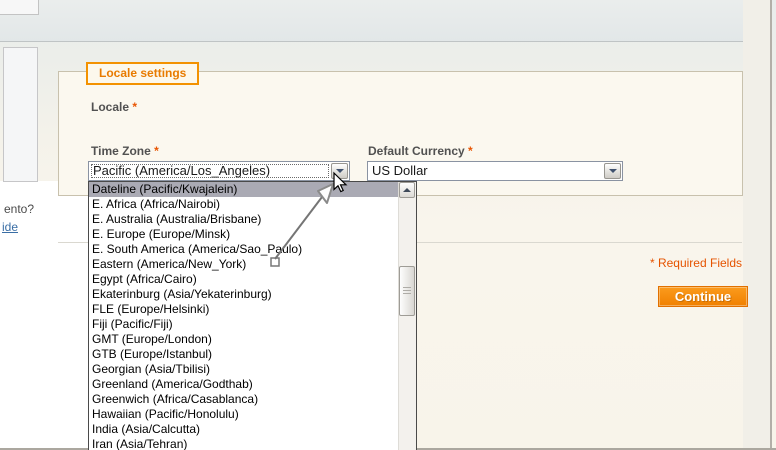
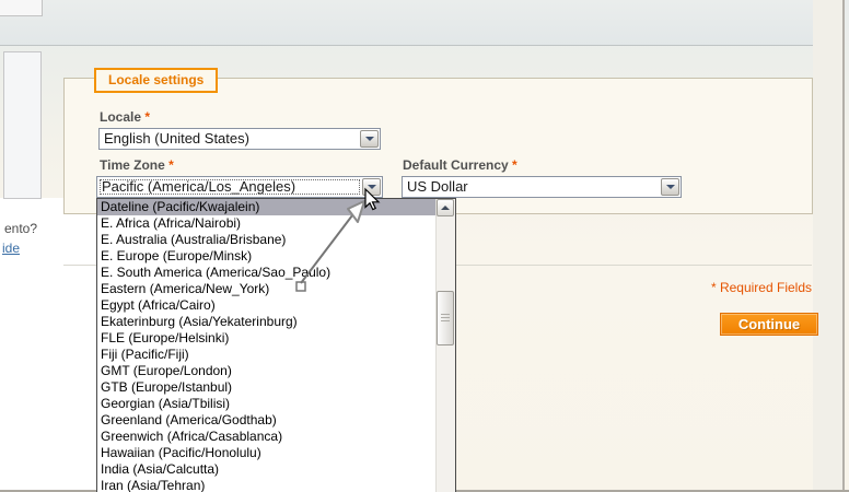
  ento?
  ide
  Locale settings
  Locale *
+ English (United States)
  Time Zone *
  Pacific (America/Los_Angeles)
  Default Currency *
  US Dollar
  Dateline (Pacific/Kwajalein)
  E. Africa (Africa/Nairobi)
  E. Australia (Australia/Brisbane)
  E. Europe (Europe/Minsk)
  E. South America (America/Sao_Paulo)
  Eastern (America/New_York)
  Egypt (Africa/Cairo)
  Ekaterinburg (Asia/Yekaterinburg)
  FLE (Europe/Helsinki)
  Fiji (Pacific/Fiji)
  GMT (Europe/London)
  GTB (Europe/Istanbul)
  Georgian (Asia/Tbilisi)
  Greenland (America/Godthab)
  Greenwich (Africa/Casablanca)
  Hawaiian (Pacific/Honolulu)
  India (Asia/Calcutta)
  Iran (Asia/Tehran)
  * Required Fields
  Continue
